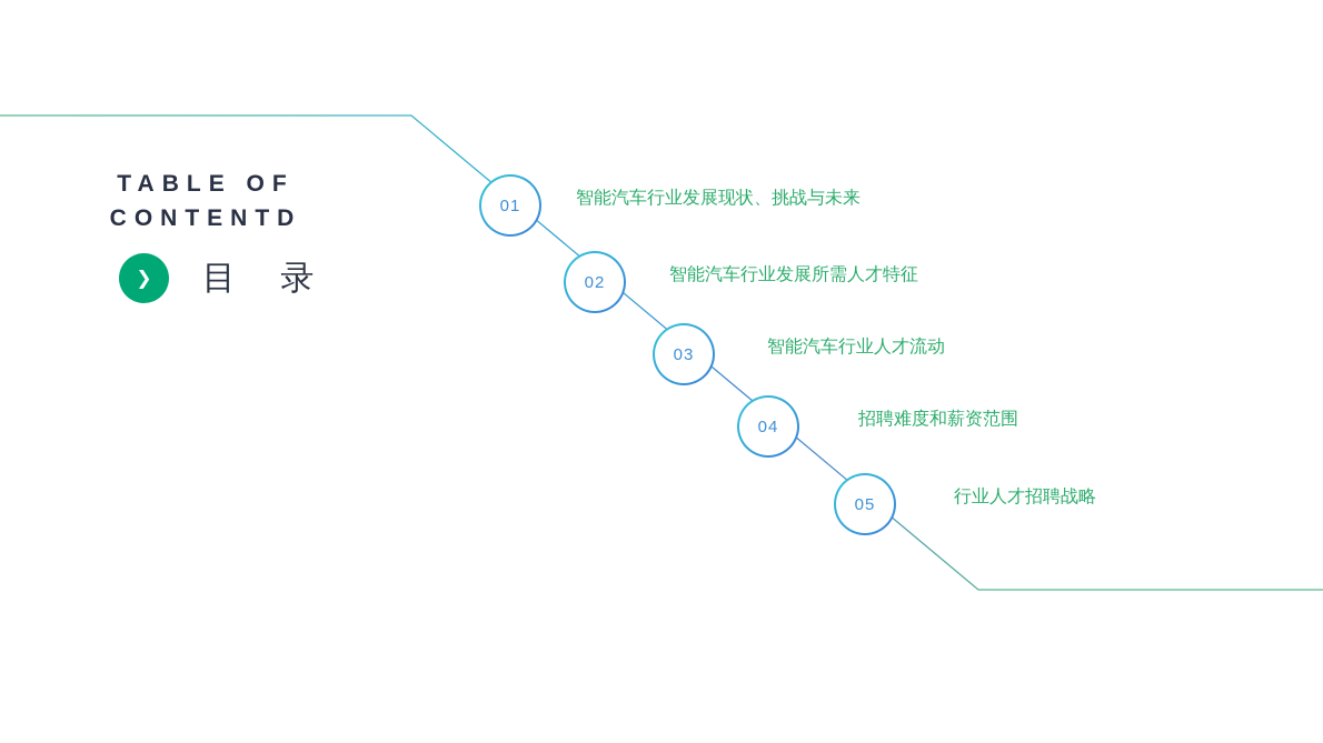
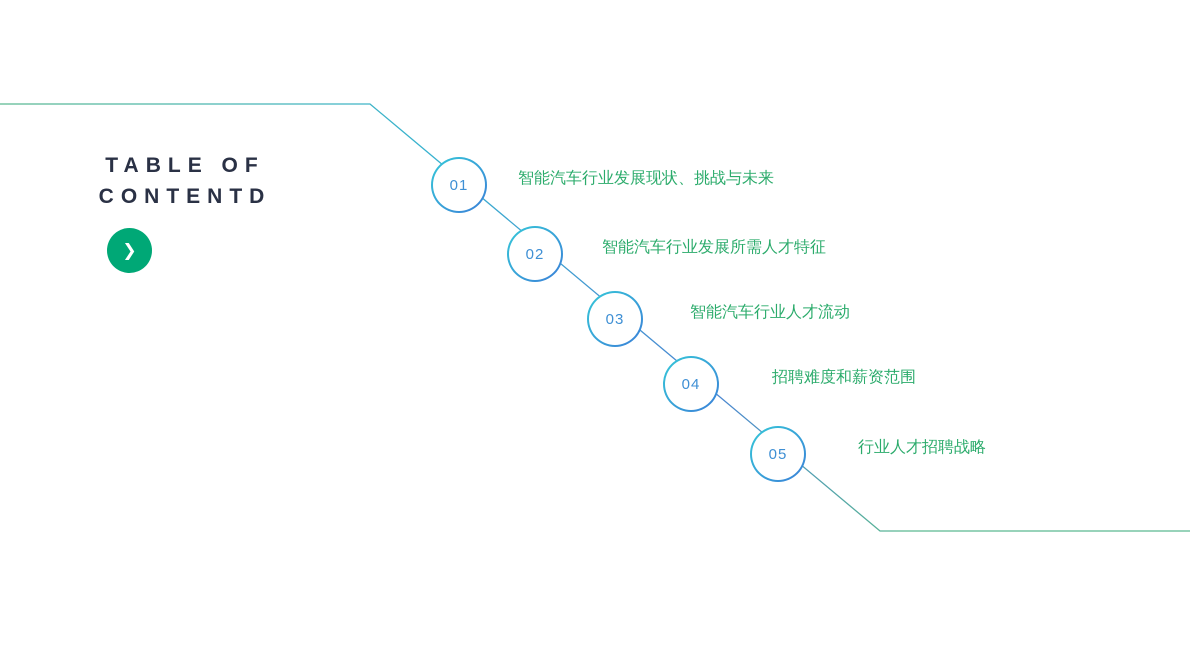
  TABLE OF
  CONTENTD
  ❯
- 目 录
  01
  智能汽车行业发展现状、挑战与未来
  02
  智能汽车行业发展所需人才特征
  03
  智能汽车行业人才流动
  04
  招聘难度和薪资范围
  05
  行业人才招聘战略
